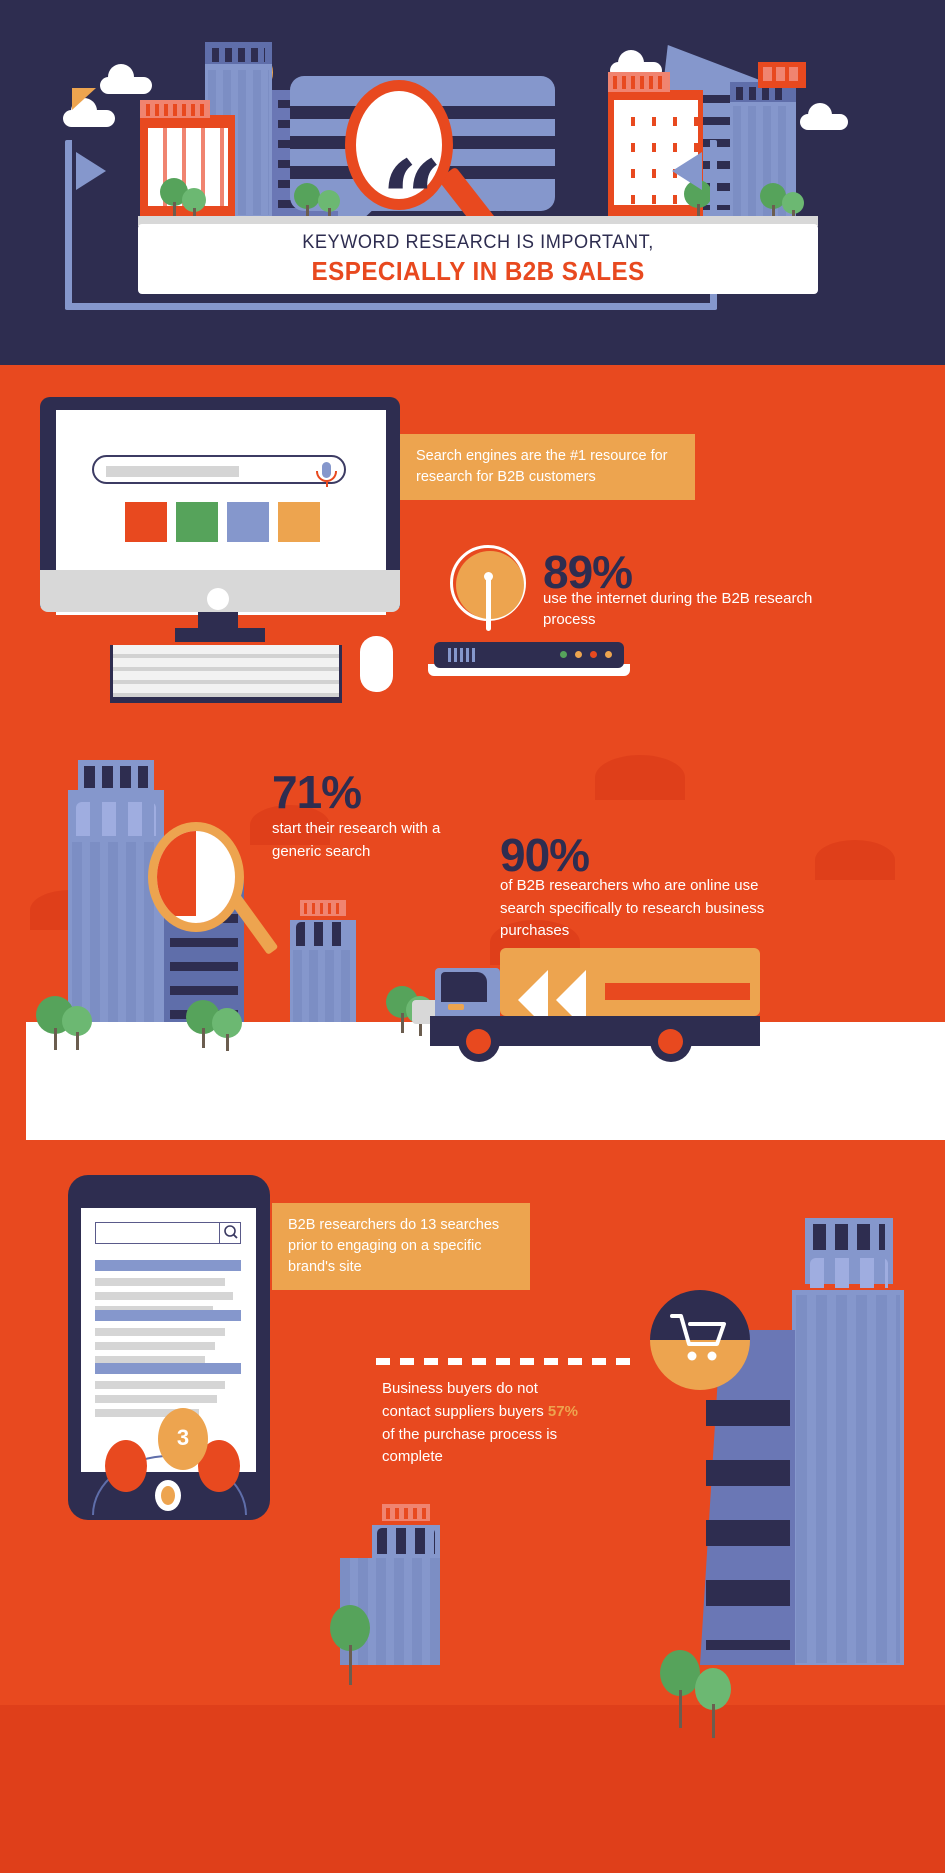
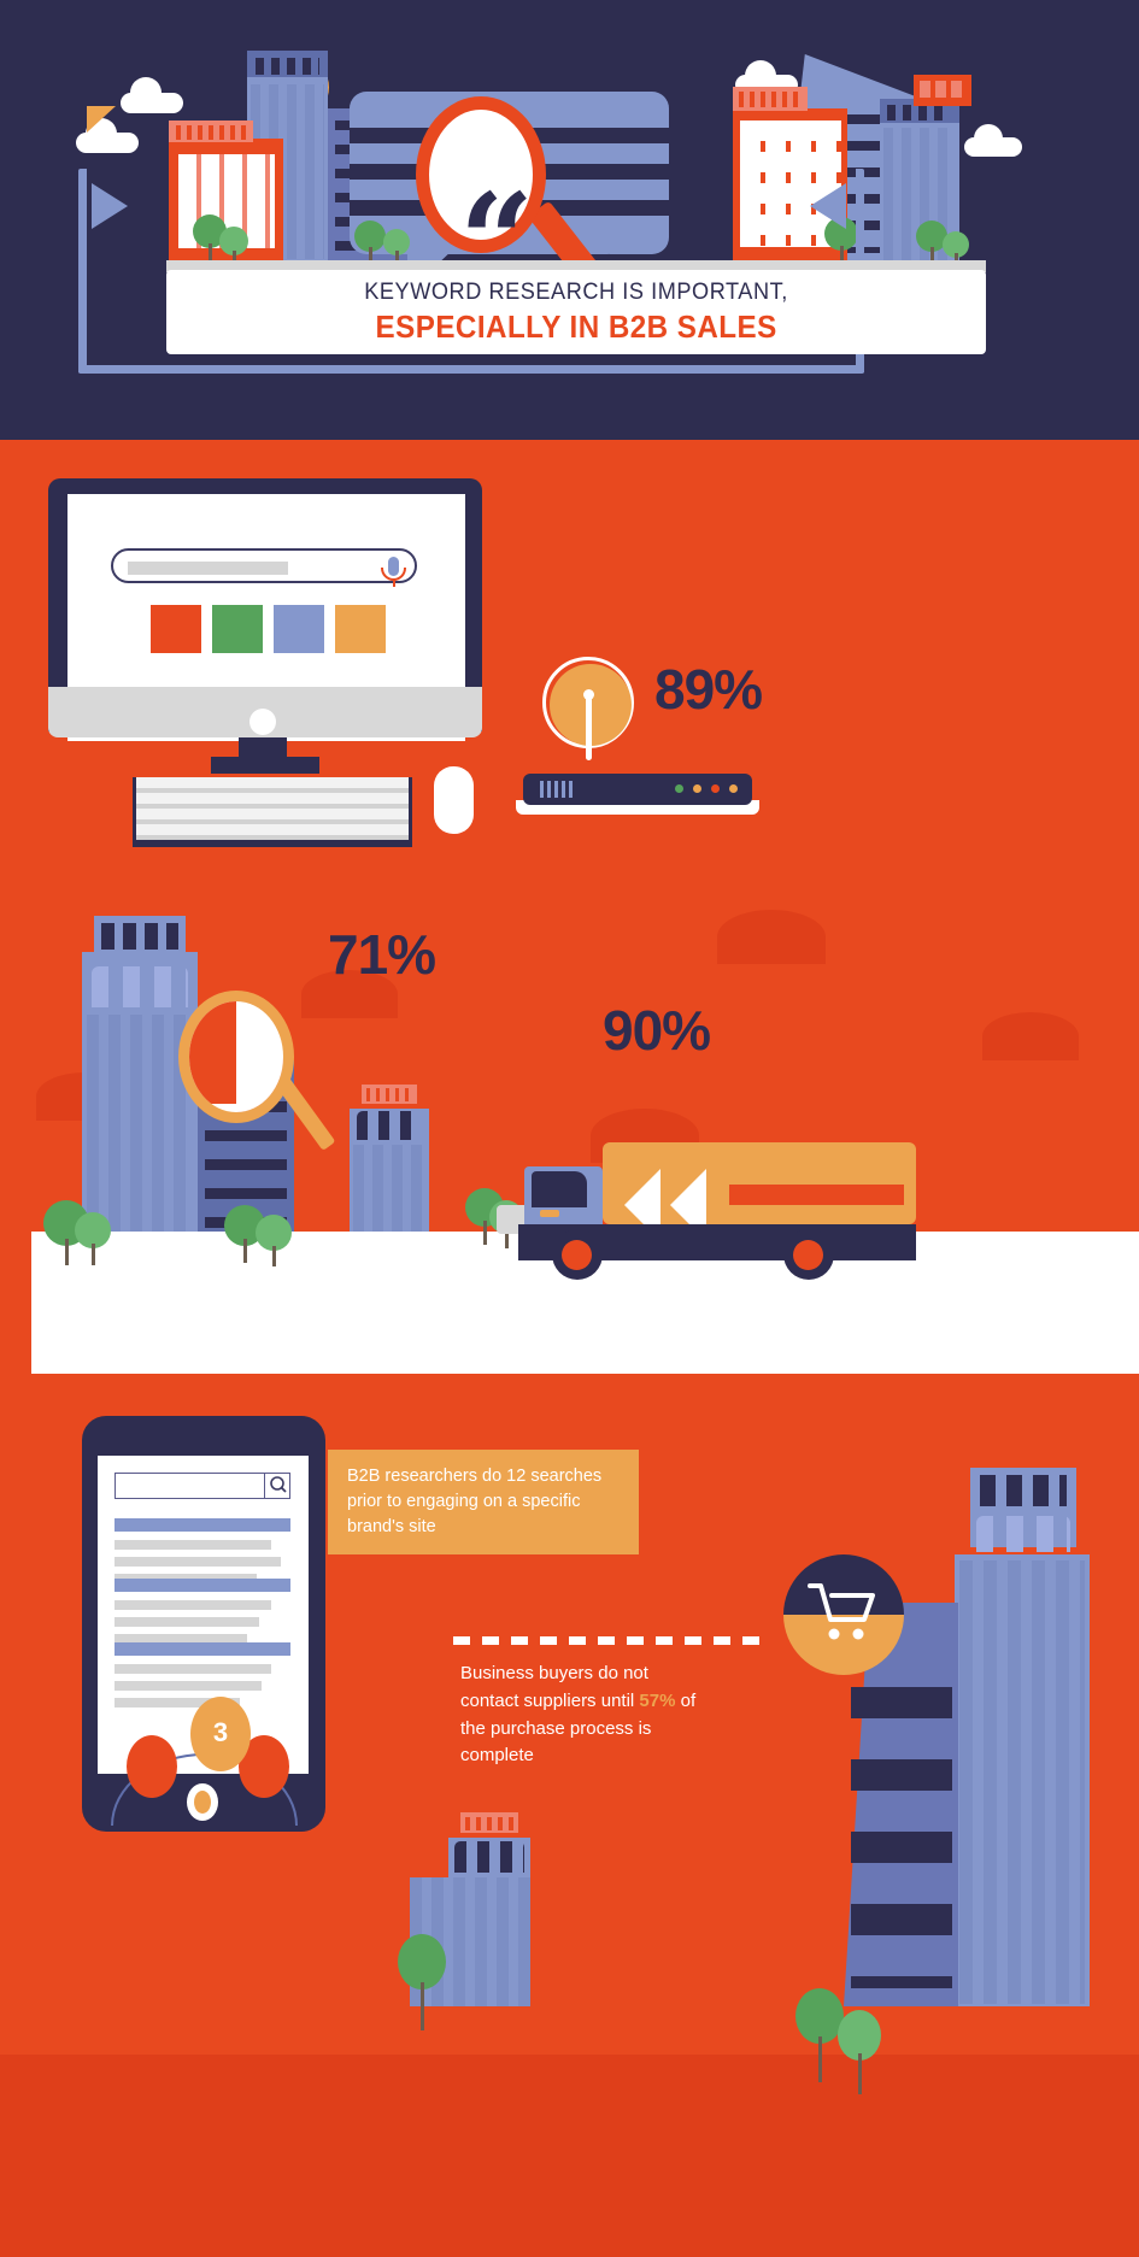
  KEYWORD RESEARCH IS IMPORTANT,
  ESPECIALLY IN B2B SALES
- Search engines are the #1 resource for research for B2B customers
  89%
- use the internet during the B2B research process
  71%
- start their research with a generic search
  90%
- of B2B researchers who are online use search specifically to research business purchases
  3
- B2B researchers do 13 searches prior to engaging on a specific brand's site
+ B2B researchers do 12 searches prior to engaging on a specific brand's site
- Business buyers do not contact suppliers buyers 57% of the purchase process is complete
+ Business buyers do not contact suppliers until 57% of the purchase process is complete
